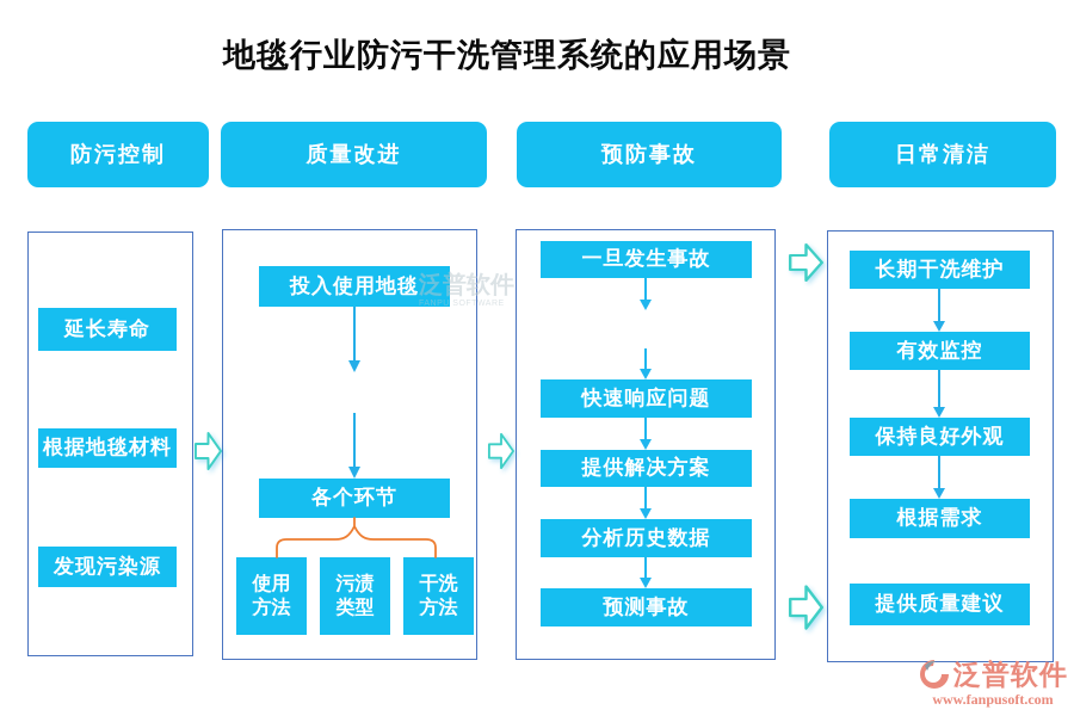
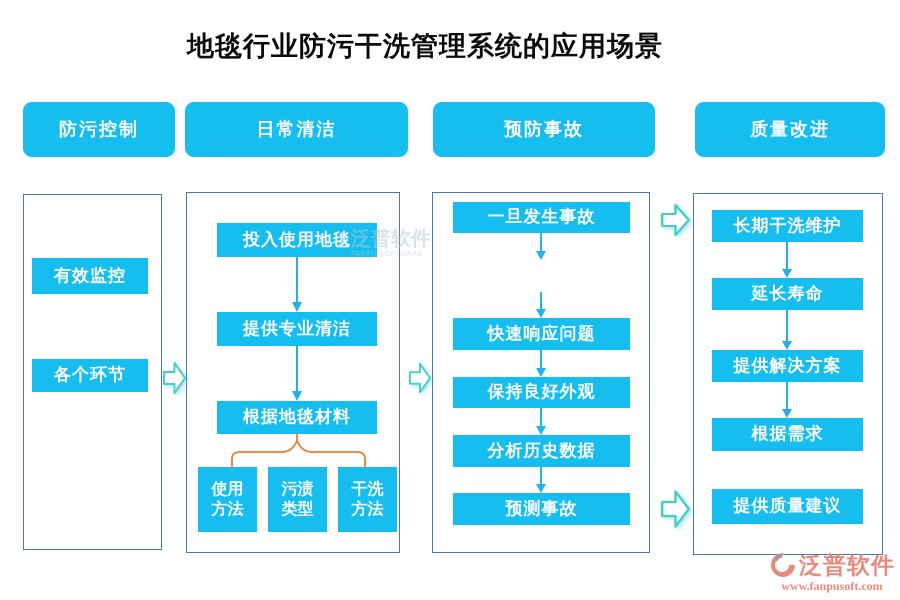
  地毯行业防污干洗管理系统的应用场景
  防污控制
- 质量改进
+ 日常清洁
  预防事故
- 日常清洁
+ 质量改进
- 延长寿命
+ 有效监控
- 根据地毯材料
+ 各个环节
- 发现污染源
  投入使用地毯
+ 提供专业清洁
- 各个环节
+ 根据地毯材料
  使用
  方法
  污渍
  类型
  干洗
  方法
  一旦发生事故
  快速响应问题
- 提供解决方案
+ 保持良好外观
  分析历史数据
  预测事故
  长期干洗维护
- 有效监控
+ 延长寿命
- 保持良好外观
+ 提供解决方案
  根据需求
  提供质量建议
  泛普软件
  泛普软件
  www.fanpusoft.com
